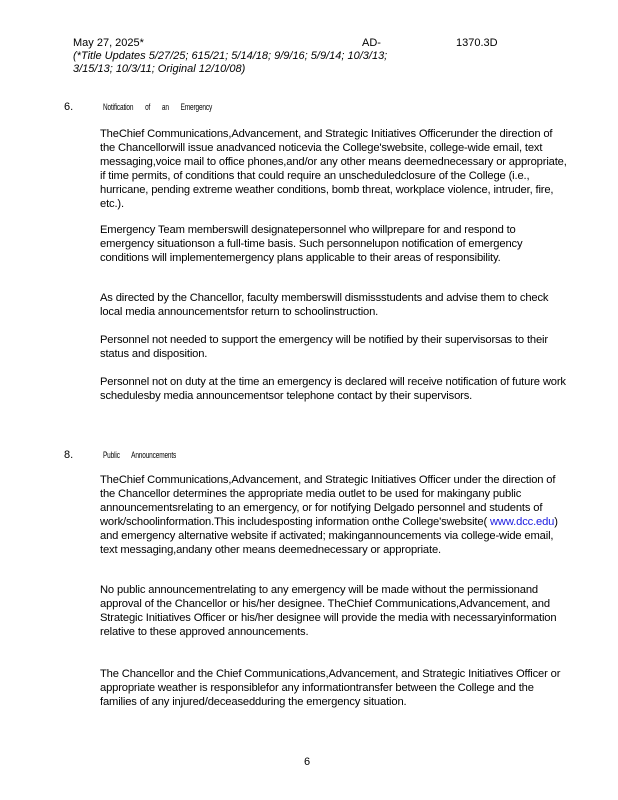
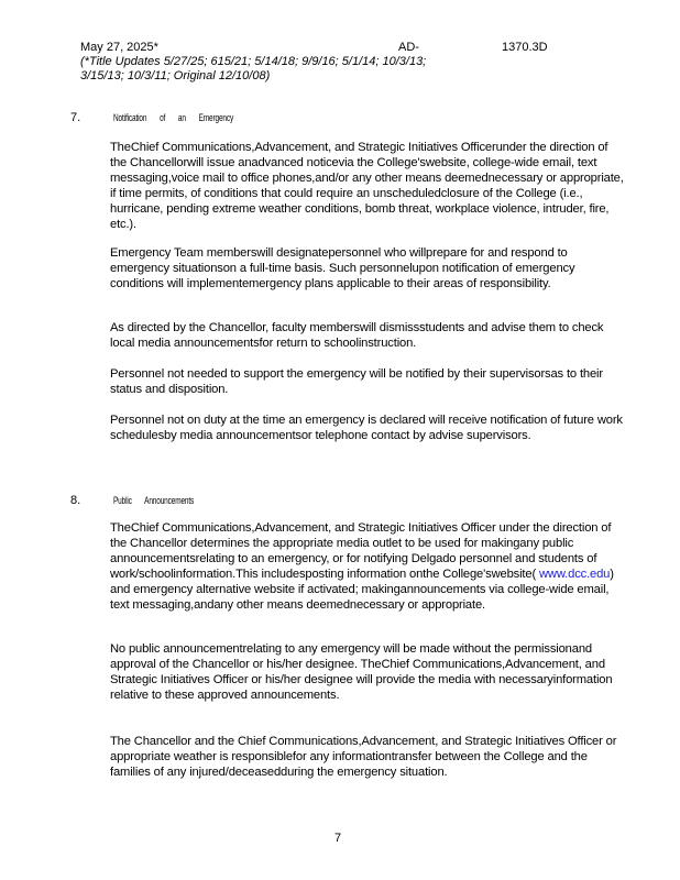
  May 27, 2025*
  AD-
  1370.3D
- (*Title Updates 5/27/25; 615/21; 5/14/18; 9/9/16; 5/9/14; 10/3/13; 3/15/13; 10/3/11; Original 12/10/08)
+ (*Title Updates 5/27/25; 615/21; 5/14/18; 9/9/16; 5/1/14; 10/3/13; 3/15/13; 10/3/11; Original 12/10/08)
- 6. Notification of an Emergency
+ 7. Notification of an Emergency
  TheChief Communications,Advancement, and Strategic Initiatives Officerunder the direction of the Chancellorwill issue anadvanced noticevia the College'swebsite, college-wide email, text messaging,voice mail to office phones,and/or any other means deemednecessary or appropriate, if time permits, of conditions that could require an unscheduledclosure of the College (i.e., hurricane, pending extreme weather conditions, bomb threat, workplace violence, intruder, fire, etc.).
  Emergency Team memberswill designatepersonnel who willprepare for and respond to emergency situationson a full-time basis. Such personnelupon notification of emergency conditions will implementemergency plans applicable to their areas of responsibility.
  As directed by the Chancellor, faculty memberswill dismissstudents and advise them to check local media announcementsfor return to schoolinstruction.
  Personnel not needed to support the emergency will be notified by their supervisorsas to their status and disposition.
- Personnel not on duty at the time an emergency is declared will receive notification of future work schedulesby media announcementsor telephone contact by their supervisors.
+ Personnel not on duty at the time an emergency is declared will receive notification of future work schedulesby media announcementsor telephone contact by advise supervisors.
  8. Public Announcements
  TheChief Communications,Advancement, and Strategic Initiatives Officer under the direction of the Chancellor determines the appropriate media outlet to be used for makingany public announcementsrelating to an emergency, or for notifying Delgado personnel and students of work/schoolinformation.This includesposting information onthe College'swebsite( www.dcc.edu) and emergency alternative website if activated; makingannouncements via college-wide email, text messaging,andany other means deemednecessary or appropriate.
  No public announcementrelating to any emergency will be made without the permissionand approval of the Chancellor or his/her designee. TheChief Communications,Advancement, and Strategic Initiatives Officer or his/her designee will provide the media with necessaryinformation relative to these approved announcements.
  The Chancellor and the Chief Communications,Advancement, and Strategic Initiatives Officer or appropriate weather is responsiblefor any informationtransfer between the College and the families of any injured/deceasedduring the emergency situation.
- 6
+ 7
